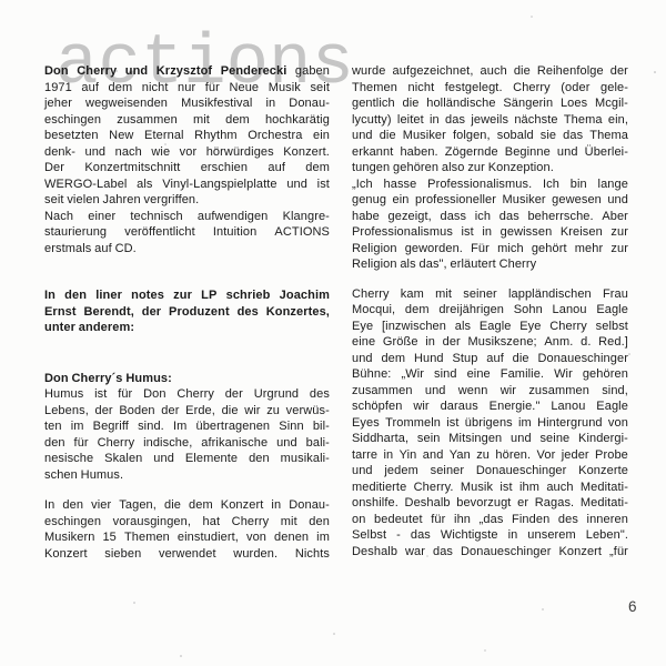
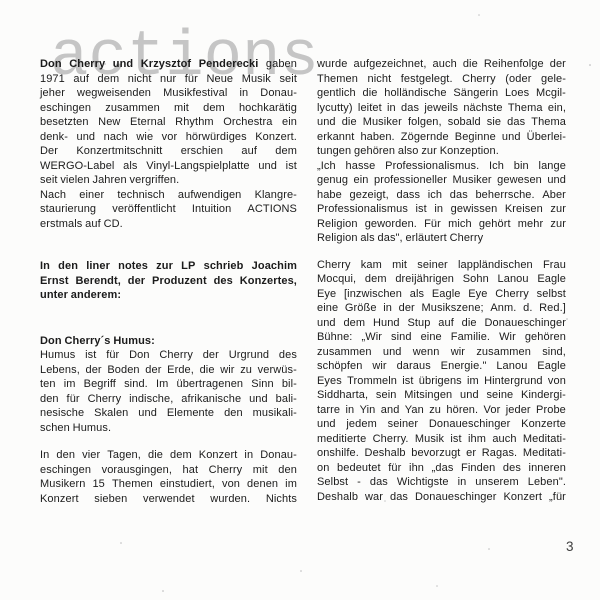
  actions
  Don
  Cherry
  und
  Krzysztof
  Penderecki
  gaben
  1971
  auf
  dem
  nicht
  nur
  für
  Neue
  Musik
  seit
  jeher
  wegweisenden
  Musikfestival
  in
  Donau-
  eschingen
  zusammen
  mit
  dem
  hochkarätig
  besetzten
  New
  Eternal
  Rhythm
  Orchestra
  ein
  denk-
  und
  nach
  wie
  vor
  hörwürdiges
  Konzert.
  Der
  Konzertmitschnitt
  erschien
  auf
  dem
  WERGO-Label
  als
  Vinyl-Langspielplatte
  und
  ist
  seit
  vielen
  Jahren
  vergriffen.
  Nach
  einer
  technisch
  aufwendigen
  Klangre-
  staurierung
  veröffentlicht
  Intuition
  ACTIONS
  erstmals
  auf
  CD.
  In
  den
  liner
  notes
  zur
  LP
  schrieb
  Joachim
  Ernst
  Berendt,
  der
  Produzent
  des
  Konzertes,
  unter
  anderem:
  Don
  Cherry´s
  Humus:
  Humus
  ist
  für
  Don
  Cherry
  der
  Urgrund
  des
  Lebens,
  der
  Boden
  der
  Erde,
  die
  wir
  zu
  verwüs-
  ten
  im
  Begriff
  sind.
  Im
  übertragenen
  Sinn
  bil-
  den
  für
  Cherry
  indische,
  afrikanische
  und
  bali-
  nesische
  Skalen
  und
  Elemente
  den
  musikali-
  schen
  Humus.
  In
  den
  vier
  Tagen,
  die
  dem
  Konzert
  in
  Donau-
  eschingen
  vorausgingen,
  hat
  Cherry
  mit
  den
  Musikern
  15
  Themen
  einstudiert,
  von
  denen
  im
  Konzert
  sieben
  verwendet
  wurden.
  Nichts
  wurde
  aufgezeichnet,
  auch
  die
  Reihenfolge
  der
  Themen
  nicht
  festgelegt.
  Cherry
  (oder
  gele-
  gentlich
  die
  holländische
  Sängerin
  Loes
  Mcgil-
  lycutty)
  leitet
  in
  das
  jeweils
  nächste
  Thema
  ein,
  und
  die
  Musiker
  folgen,
  sobald
  sie
  das
  Thema
  erkannt
  haben.
  Zögernde
  Beginne
  und
  Überlei-
  tungen
  gehören
  also
  zur
  Konzeption.
  „Ich
  hasse
  Professionalismus.
  Ich
  bin
  lange
  genug
  ein
  professioneller
  Musiker
  gewesen
  und
  habe
  gezeigt,
  dass
  ich
  das
  beherrsche.
  Aber
  Professionalismus
  ist
  in
  gewissen
  Kreisen
  zur
  Religion
  geworden.
  Für
  mich
  gehört
  mehr
  zur
  Religion
  als
  das",
  erläutert
  Cherry
  Cherry
  kam
  mit
  seiner
  lappländischen
  Frau
  Mocqui,
  dem
  dreijährigen
  Sohn
  Lanou
  Eagle
  Eye
  [inzwischen
  als
  Eagle
  Eye
  Cherry
  selbst
  eine
  Größe
  in
  der
  Musikszene;
  Anm.
  d.
  Red.]
  und
  dem
  Hund
  Stup
  auf
  die
  Donaueschinger
  Bühne:
  „Wir
  sind
  eine
  Familie.
  Wir
  gehören
  zusammen
  und
  wenn
  wir
  zusammen
  sind,
  schöpfen
  wir
  daraus
  Energie."
  Lanou
  Eagle
  Eyes
  Trommeln
  ist
  übrigens
  im
  Hintergrund
  von
  Siddharta,
  sein
  Mitsingen
  und
  seine
  Kindergi-
  tarre
  in
  Yin
  and
  Yan
  zu
  hören.
  Vor
  jeder
  Probe
  und
  jedem
  seiner
  Donaueschinger
  Konzerte
  meditierte
  Cherry.
  Musik
  ist
  ihm
  auch
  Meditati-
  onshilfe.
  Deshalb
  bevorzugt
  er
  Ragas.
  Meditati-
  on
  bedeutet
  für
  ihn
  „das
  Finden
  des
  inneren
  Selbst
  -
  das
  Wichtigste
  in
  unserem
  Leben".
  Deshalb
  war
  das
  Donaueschinger
  Konzert
  „für
- 6
+ 3
